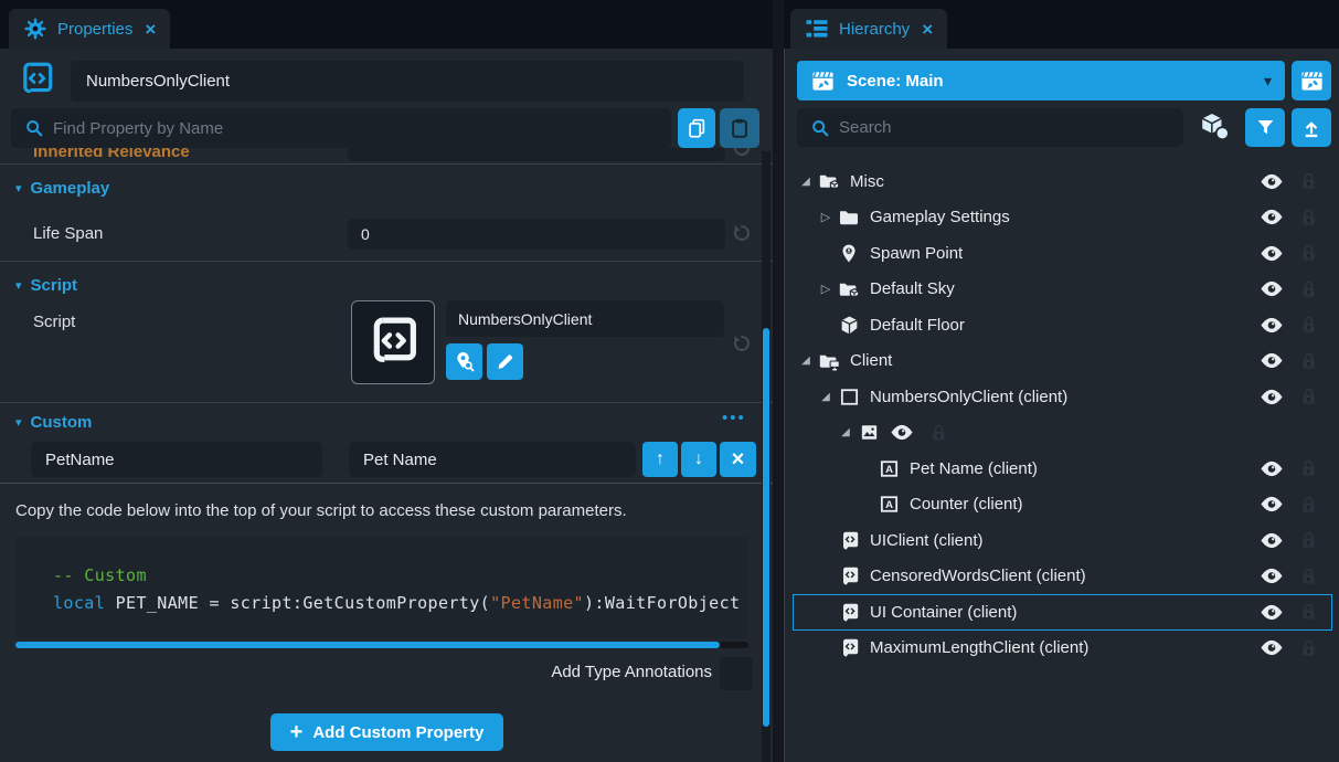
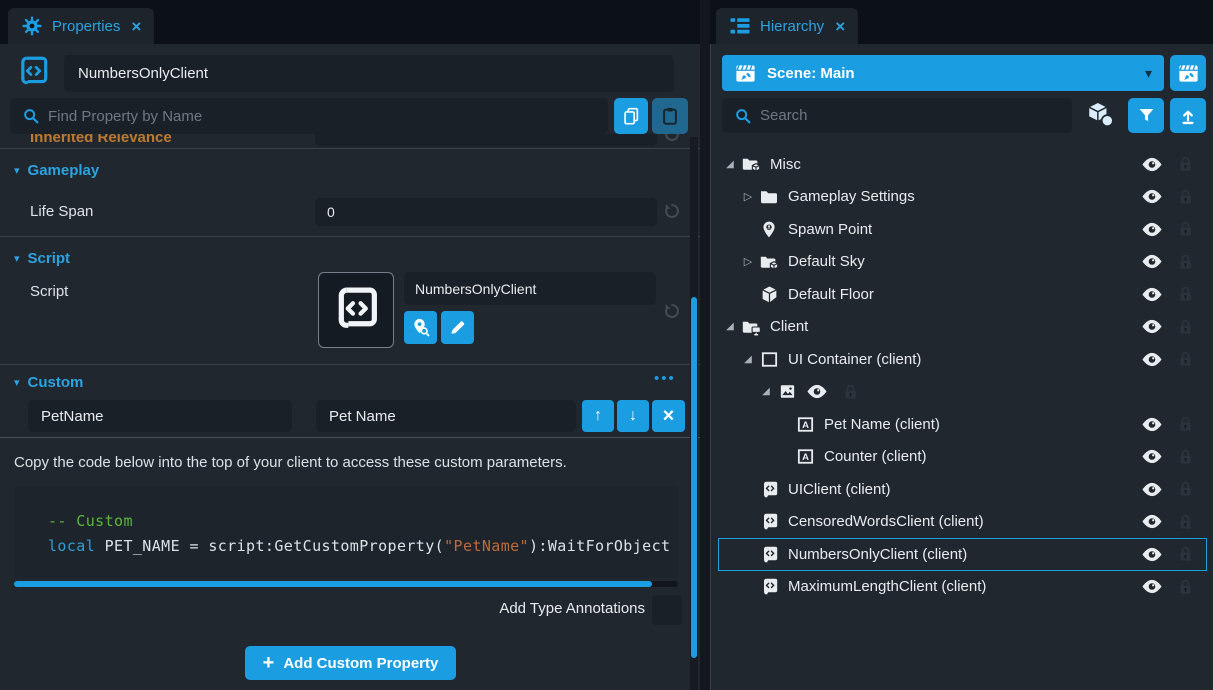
  Properties
  ×
  NumbersOnlyClient
  Find Property by Name
  Inherited Relevance
  ▾
  Gameplay
  Life Span
  0
  ▾
  Script
  Script
  NumbersOnlyClient
  ▾
  Custom
  •••
  PetName
  Pet Name
  ↑
  ↓
  ×
- Copy the code below into the top of your script to access these custom parameters.
+ Copy the code below into the top of your client to access these custom parameters.
  -- Custom
  local PET_NAME = script:GetCustomProperty("PetName"):WaitForObject
  Add Type Annotations
  +
  Add Custom Property
  Hierarchy
  ×
  Scene: Main
  ▾
  Search
  ◢
  Misc
  ▷
  Gameplay Settings
  Spawn Point
  ▷
  Default Sky
  Default Floor
  ◢
  Client
  ◢
- NumbersOnlyClient (client)
+ UI Container (client)
  ◢
  A
  Pet Name (client)
  A
  Counter (client)
  UIClient (client)
  CensoredWordsClient (client)
- UI Container (client)
+ NumbersOnlyClient (client)
  MaximumLengthClient (client)
